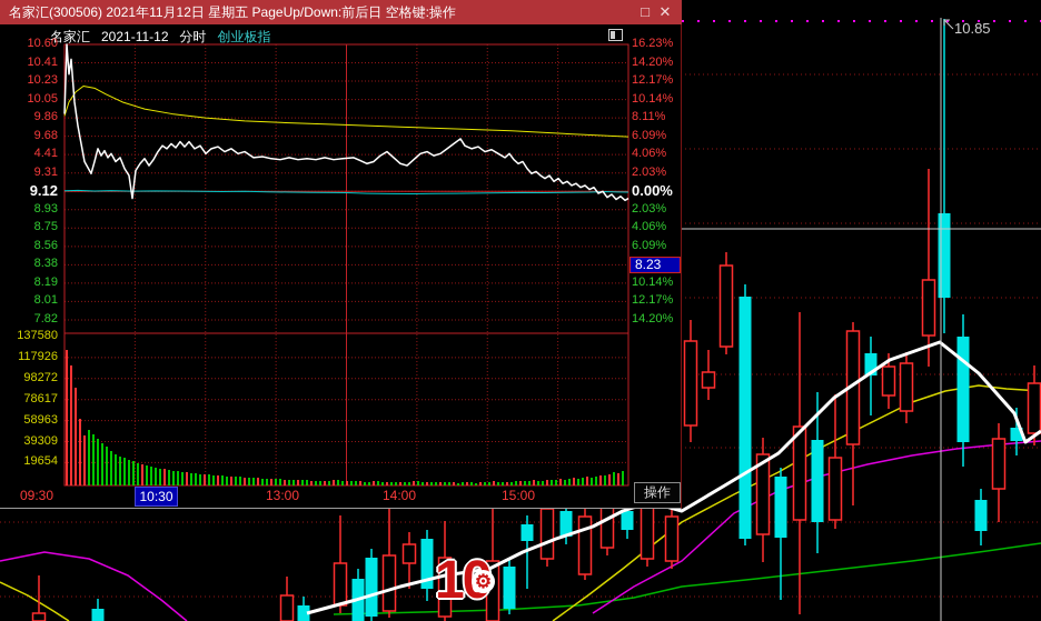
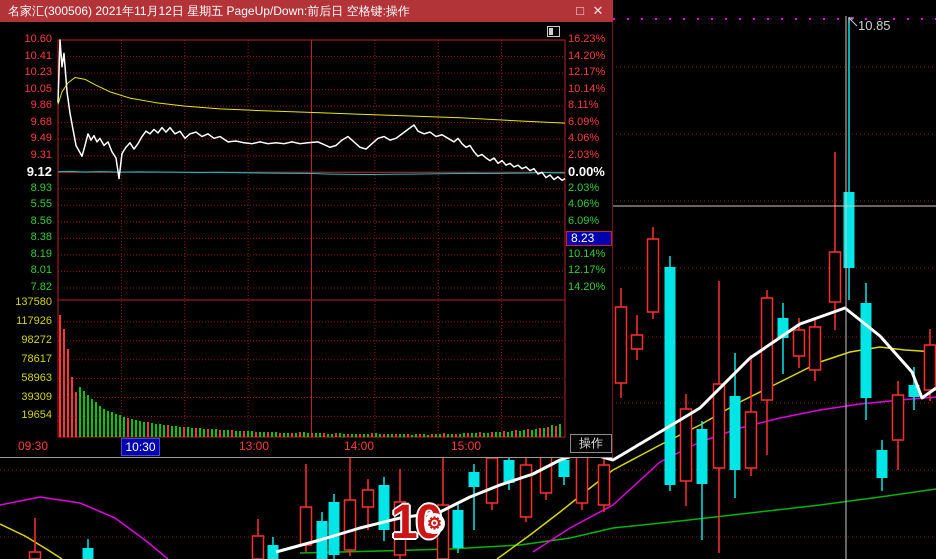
  10.85
  名家汇(300506) 2021年11月12日 星期五 PageUp/Down:前后日 空格键:操作
  □
  ✕
- 名家汇 2021-11-12 分时 创业板指
  10.60
  10.41
  10.23
  10.05
  9.86
  9.68
- 4.41
+ 9.49
  9.31
  9.12
  8.93
- 8.75
+ 5.55
  8.56
  8.38
  8.19
  8.01
  7.82
  16.23%
  14.20%
  12.17%
  10.14%
  8.11%
  6.09%
  4.06%
  2.03%
  0.00%
  2.03%
  4.06%
  6.09%
  10.14%
  12.17%
  14.20%
  137580
  117926
  98272
  78617
  58963
  39309
  19654
  09:30
  13:00
  14:00
  15:00
  10:30
  8.23
  操作
  ⚙
